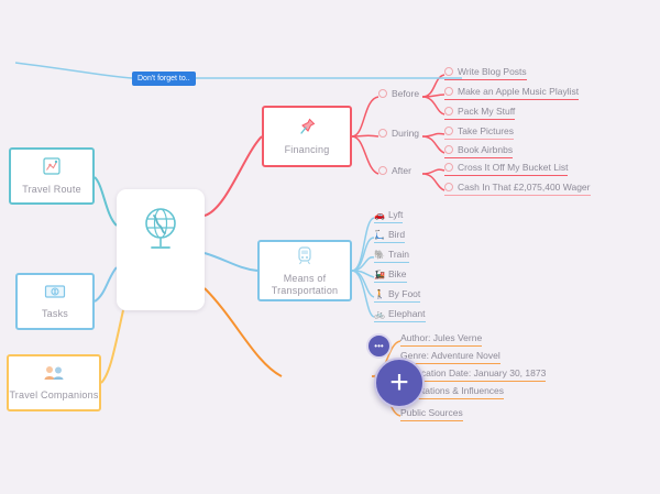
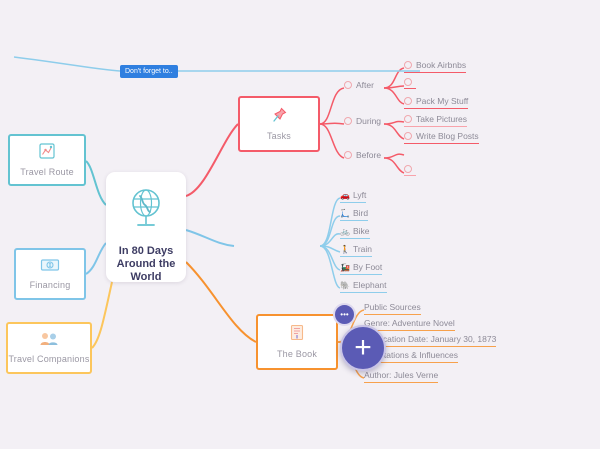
+ In 80 Days
+ Around the
+ World
  Travel Route
- Tasks
+ Financing
  Travel Companions
- Financing
+ Tasks
- Before
+ After
  During
- After
+ Before
- Write Blog Posts
+ Book Airbnbs
- Make an Apple Music Playlist
  Pack My Stuff
  Take Pictures
- Book Airbnbs
+ Write Blog Posts
- Cross It Off My Bucket List
- Cash In That £2,075,400 Wager
- Means of
- Transportation
  🚗
  Lyft
  🛴
  Bird
- 🐘
+ 🚲
- Train
+ Bike
- 🚂
+ 🚶
- Bike
+ Train
- 🚶
+ 🚂
  By Foot
- 🚲
+ 🐘
  Elephant
+ The Book
- Author: Jules Verne
+ Public Sources
  Genre: Adventure Novel
  cation Date: January 30, 1873
  tations & Influences
- Public Sources
+ Author: Jules Verne
  •••
  +
